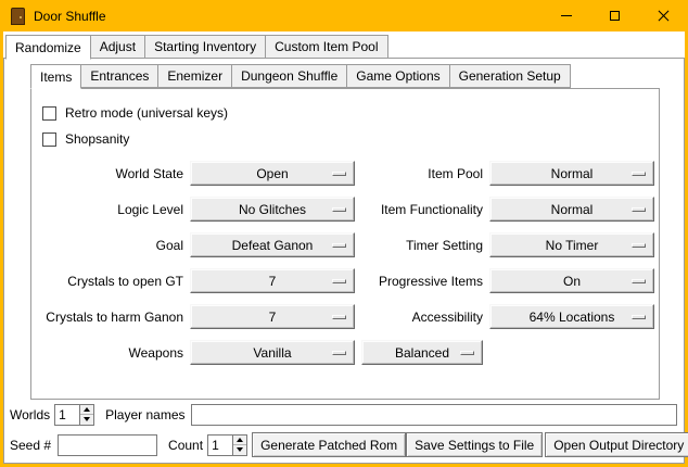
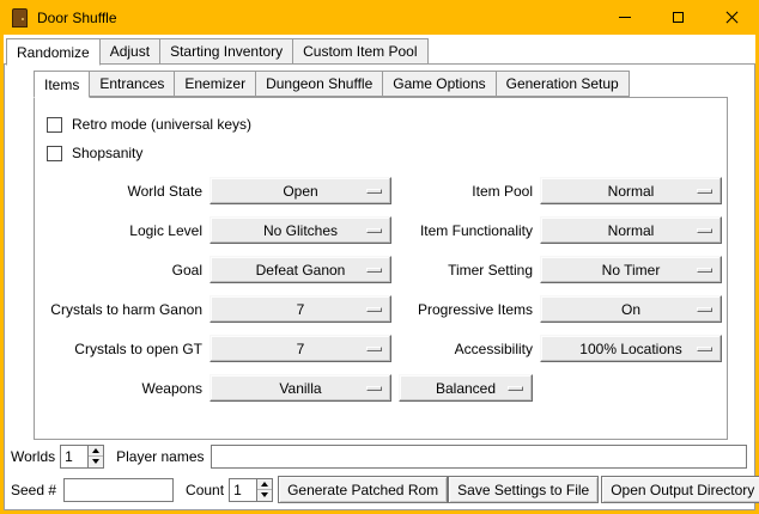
  Door Shuffle
  Randomize
  Adjust
  Starting Inventory
  Custom Item Pool
  Items
  Entrances
  Enemizer
  Dungeon Shuffle
  Game Options
  Generation Setup
  Retro mode (universal keys)
  Shopsanity
  World State
  Open
  Item Pool
  Normal
  Logic Level
  No Glitches
  Item Functionality
  Normal
  Goal
  Defeat Ganon
  Timer Setting
  No Timer
- Crystals to open GT
+ Crystals to harm Ganon
  7
  Progressive Items
  On
- Crystals to harm Ganon
+ Crystals to open GT
  7
  Accessibility
- 64% Locations
+ 100% Locations
  Weapons
  Vanilla
  Balanced
  Worlds
  1
  Player names
  Seed #
  Count
  1
  Generate Patched Rom
  Save Settings to File
  Open Output Directory
